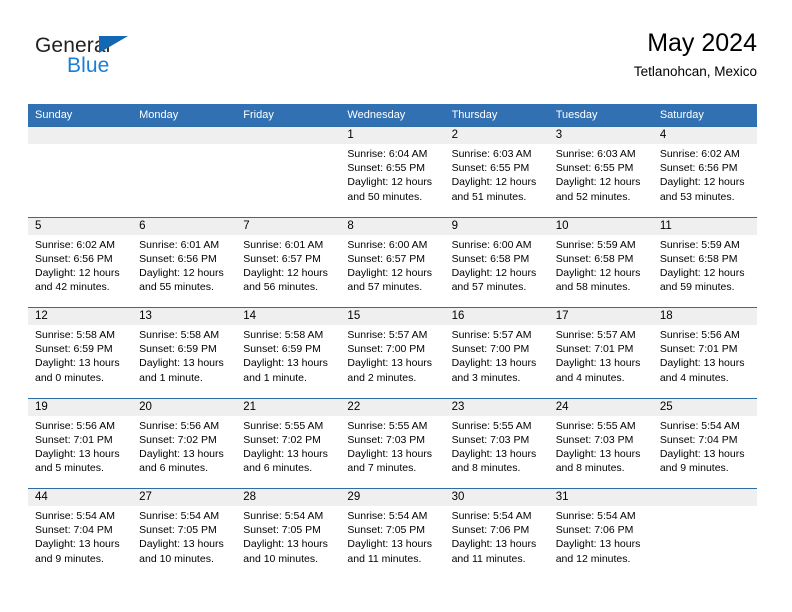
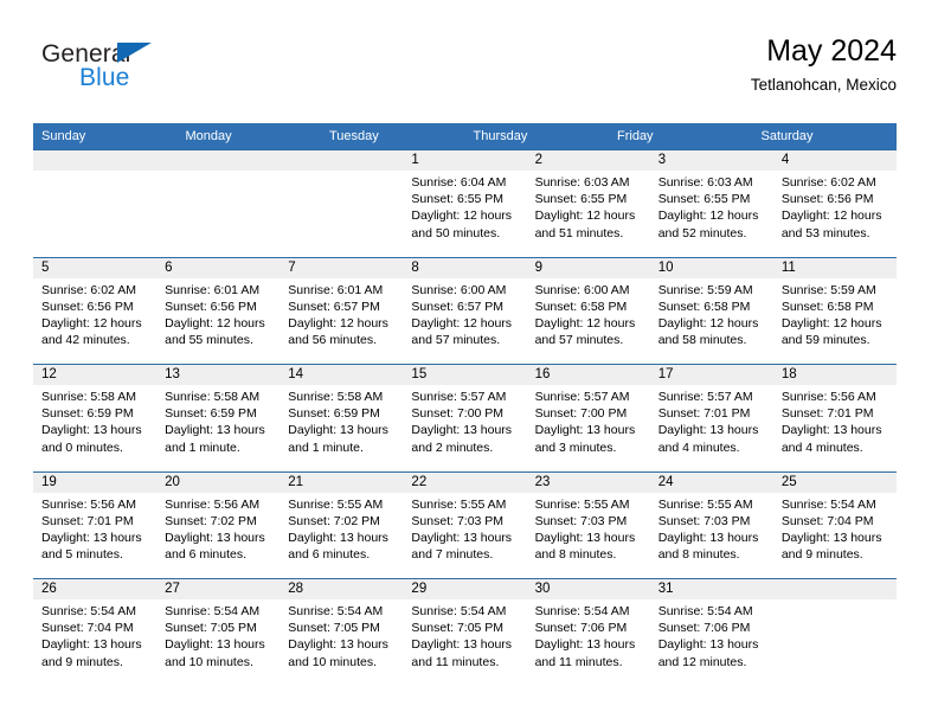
  General
  Blue
  May 2024
  Tetlanohcan, Mexico
  Sunday
  Monday
- Friday
+ Tuesday
- Wednesday
  Thursday
- Tuesday
+ Friday
  Saturday
  1
  Sunrise: 6:04 AM
  Sunset: 6:55 PM
  Daylight: 12 hours
  and 50 minutes.
  2
  Sunrise: 6:03 AM
  Sunset: 6:55 PM
  Daylight: 12 hours
  and 51 minutes.
  3
  Sunrise: 6:03 AM
  Sunset: 6:55 PM
  Daylight: 12 hours
  and 52 minutes.
  4
  Sunrise: 6:02 AM
  Sunset: 6:56 PM
  Daylight: 12 hours
  and 53 minutes.
  5
  Sunrise: 6:02 AM
  Sunset: 6:56 PM
  Daylight: 12 hours
  and 42 minutes.
  6
  Sunrise: 6:01 AM
  Sunset: 6:56 PM
  Daylight: 12 hours
  and 55 minutes.
  7
  Sunrise: 6:01 AM
  Sunset: 6:57 PM
  Daylight: 12 hours
  and 56 minutes.
  8
  Sunrise: 6:00 AM
  Sunset: 6:57 PM
  Daylight: 12 hours
  and 57 minutes.
  9
  Sunrise: 6:00 AM
  Sunset: 6:58 PM
  Daylight: 12 hours
  and 57 minutes.
  10
  Sunrise: 5:59 AM
  Sunset: 6:58 PM
  Daylight: 12 hours
  and 58 minutes.
  11
  Sunrise: 5:59 AM
  Sunset: 6:58 PM
  Daylight: 12 hours
  and 59 minutes.
  12
  Sunrise: 5:58 AM
  Sunset: 6:59 PM
  Daylight: 13 hours
  and 0 minutes.
  13
  Sunrise: 5:58 AM
  Sunset: 6:59 PM
  Daylight: 13 hours
  and 1 minute.
  14
  Sunrise: 5:58 AM
  Sunset: 6:59 PM
  Daylight: 13 hours
  and 1 minute.
  15
  Sunrise: 5:57 AM
  Sunset: 7:00 PM
  Daylight: 13 hours
  and 2 minutes.
  16
  Sunrise: 5:57 AM
  Sunset: 7:00 PM
  Daylight: 13 hours
  and 3 minutes.
  17
  Sunrise: 5:57 AM
  Sunset: 7:01 PM
  Daylight: 13 hours
  and 4 minutes.
  18
  Sunrise: 5:56 AM
  Sunset: 7:01 PM
  Daylight: 13 hours
  and 4 minutes.
  19
  Sunrise: 5:56 AM
  Sunset: 7:01 PM
  Daylight: 13 hours
  and 5 minutes.
  20
  Sunrise: 5:56 AM
  Sunset: 7:02 PM
  Daylight: 13 hours
  and 6 minutes.
  21
  Sunrise: 5:55 AM
  Sunset: 7:02 PM
  Daylight: 13 hours
  and 6 minutes.
  22
  Sunrise: 5:55 AM
  Sunset: 7:03 PM
  Daylight: 13 hours
  and 7 minutes.
  23
  Sunrise: 5:55 AM
  Sunset: 7:03 PM
  Daylight: 13 hours
  and 8 minutes.
  24
  Sunrise: 5:55 AM
  Sunset: 7:03 PM
  Daylight: 13 hours
  and 8 minutes.
  25
  Sunrise: 5:54 AM
  Sunset: 7:04 PM
  Daylight: 13 hours
  and 9 minutes.
- 44
+ 26
  Sunrise: 5:54 AM
  Sunset: 7:04 PM
  Daylight: 13 hours
  and 9 minutes.
  27
  Sunrise: 5:54 AM
  Sunset: 7:05 PM
  Daylight: 13 hours
  and 10 minutes.
  28
  Sunrise: 5:54 AM
  Sunset: 7:05 PM
  Daylight: 13 hours
  and 10 minutes.
  29
  Sunrise: 5:54 AM
  Sunset: 7:05 PM
  Daylight: 13 hours
  and 11 minutes.
  30
  Sunrise: 5:54 AM
  Sunset: 7:06 PM
  Daylight: 13 hours
  and 11 minutes.
  31
  Sunrise: 5:54 AM
  Sunset: 7:06 PM
  Daylight: 13 hours
  and 12 minutes.
